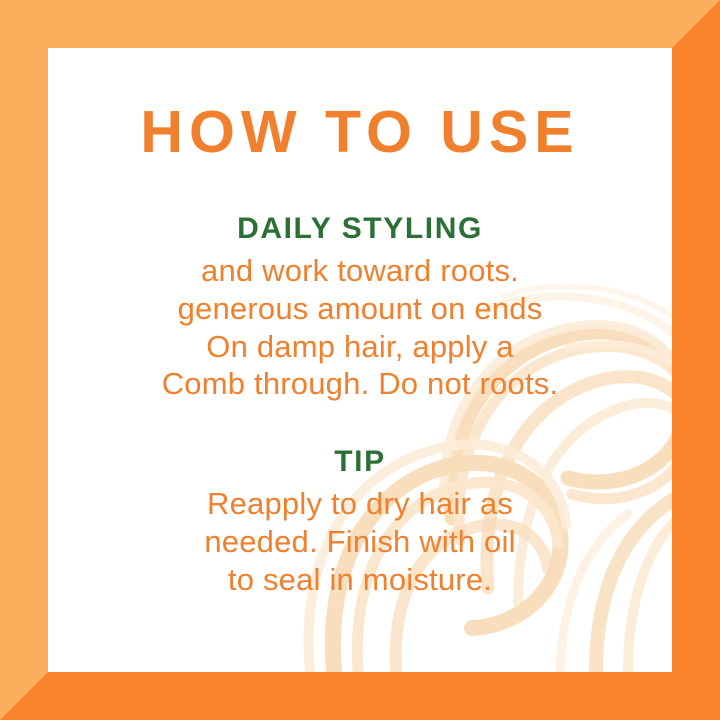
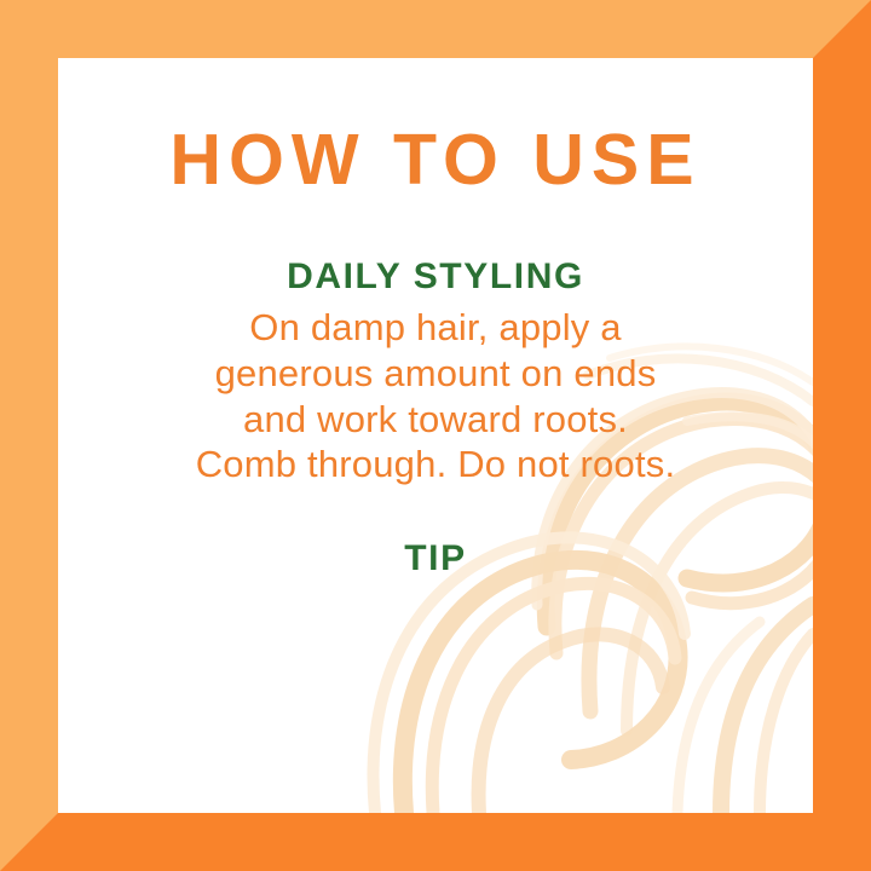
  HOW TO USE
  DAILY STYLING
- and work toward roots.
+ On damp hair, apply a
  generous amount on ends
- On damp hair, apply a
+ and work toward roots.
  Comb through. Do not roots.
  TIP
- Reapply to dry hair as
- needed. Finish with oil
- to seal in moisture.
